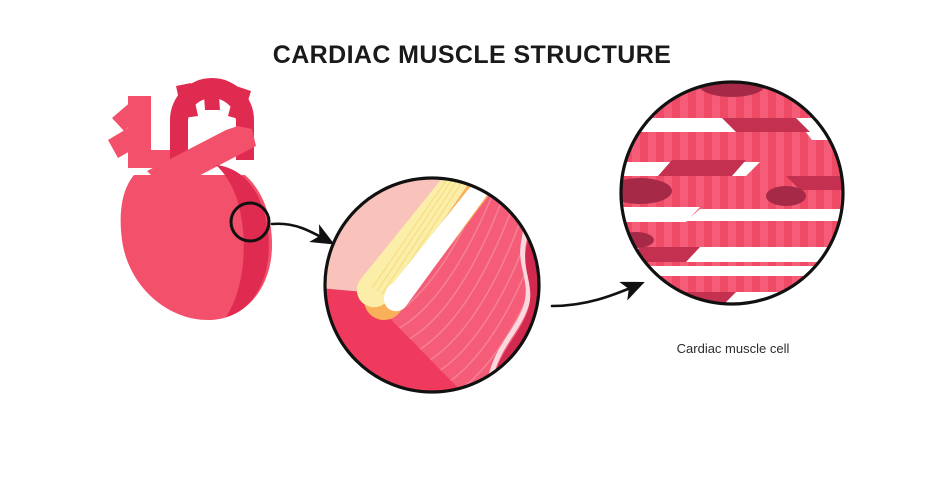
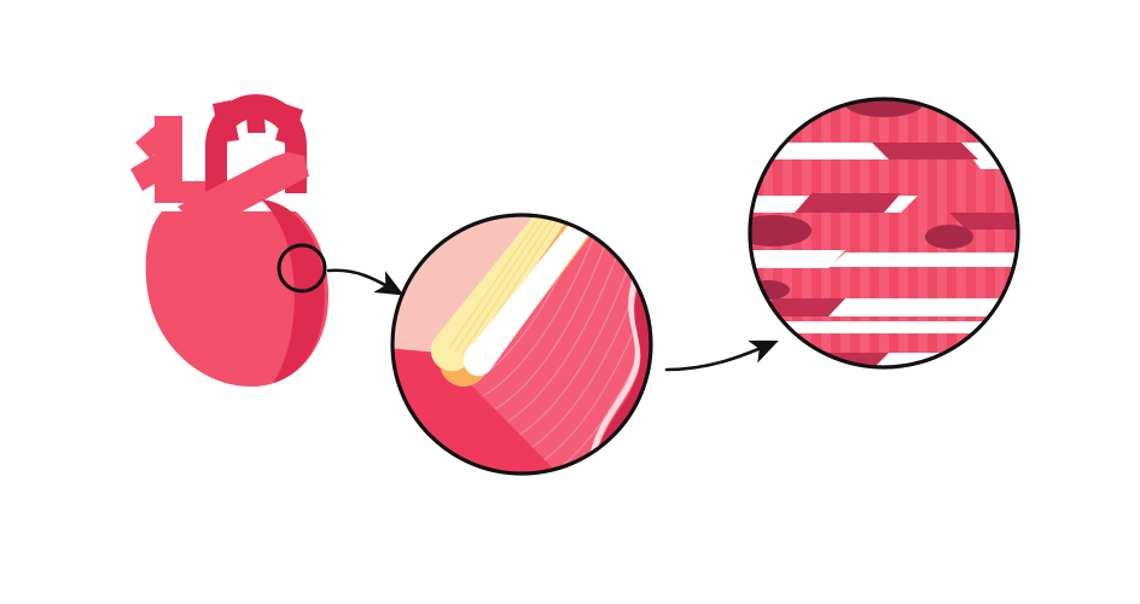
- CARDIAC MUSCLE STRUCTURE
- Cardiac muscle cell
